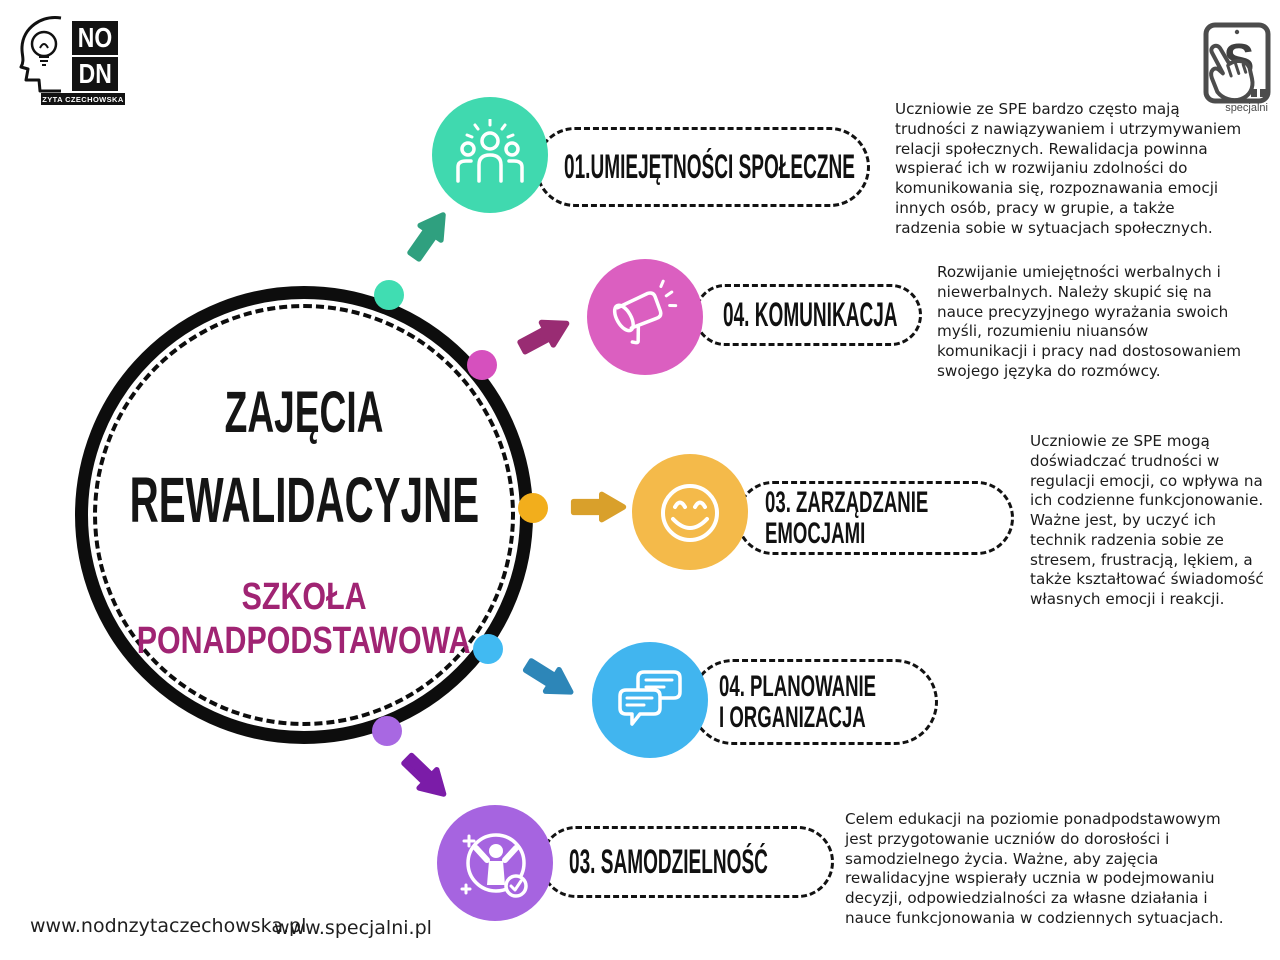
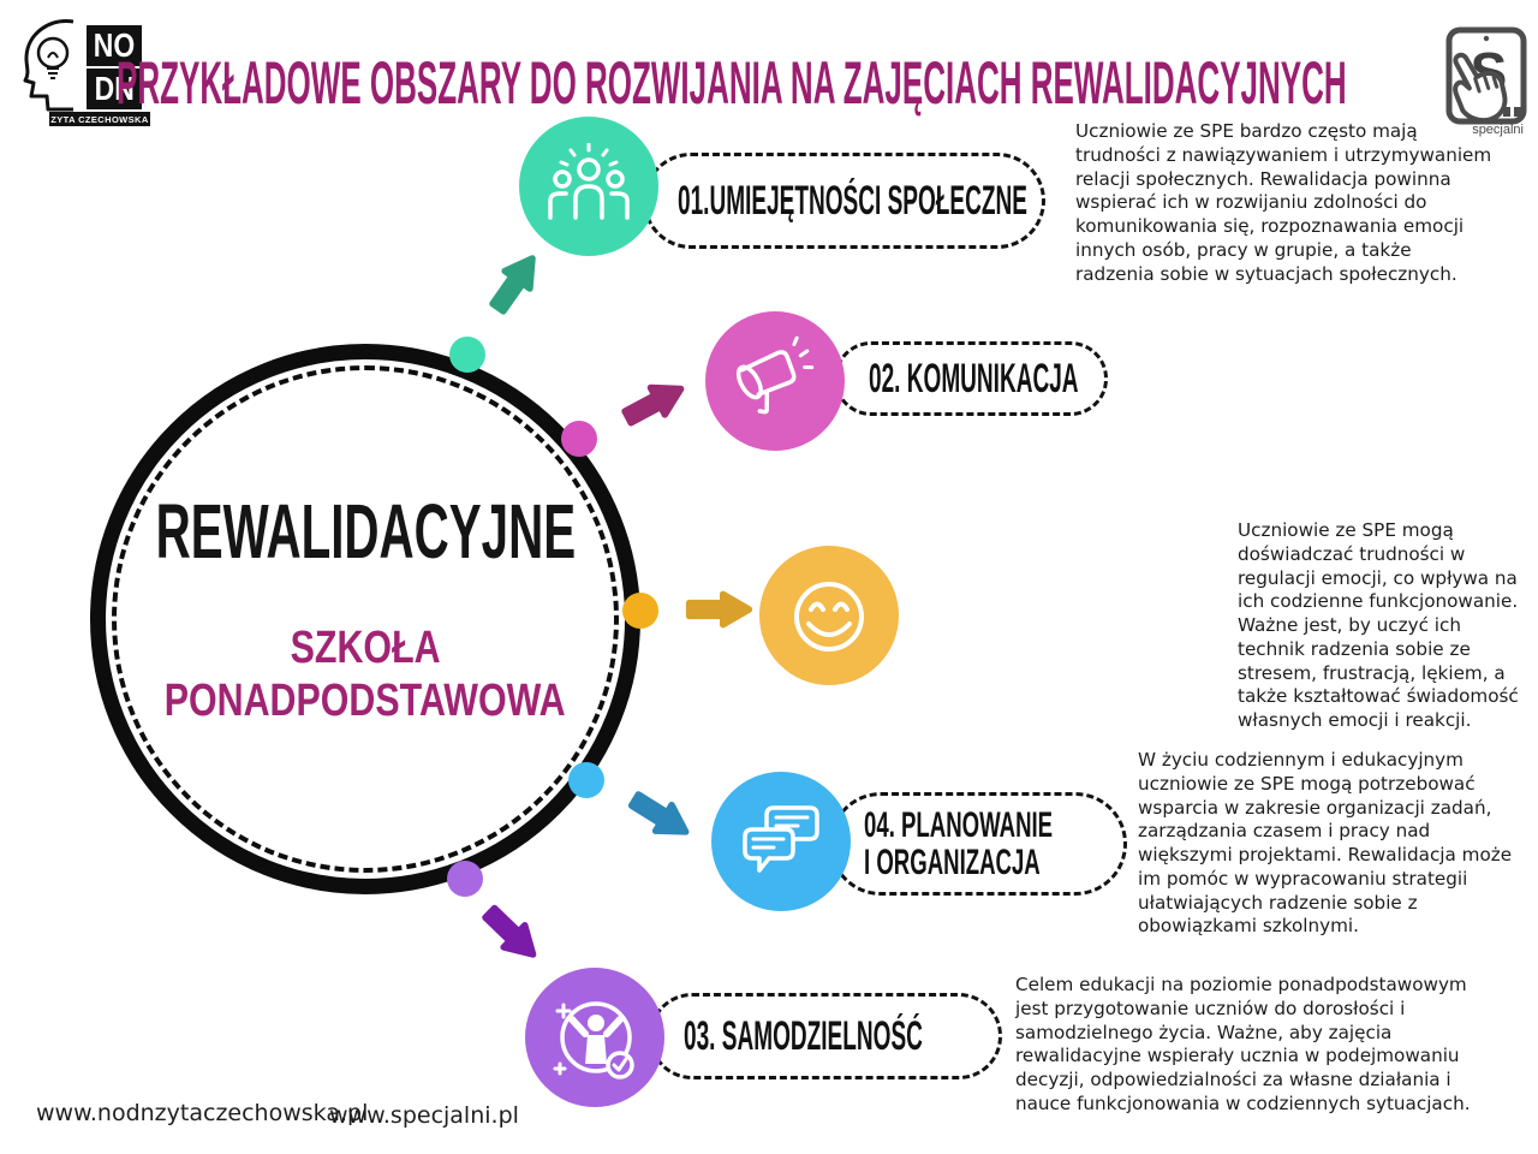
  NO
  DN
  ZYTA CZECHOWSKA
+ PRZYKŁADOWE OBSZARY DO ROZWIJANIA NA ZAJĘCIACH REWALIDACYJNYCH
  specjalni
- ZAJĘCIA
  REWALIDACYJNE
  SZKOŁA
  PONADPODSTAWOWA
  01.UMIEJĘTNOŚCI SPOŁECZNE
  Uczniowie ze SPE bardzo często mają trudności z nawiązywaniem i utrzymywaniem relacji społecznych. Rewalidacja powinna wspierać ich w rozwijaniu zdolności do komunikowania się, rozpoznawania emocji innych osób, pracy w grupie, a także radzenia sobie w sytuacjach społecznych.
- 04. KOMUNIKACJA
+ 02. KOMUNIKACJA
- Rozwijanie umiejętności werbalnych i niewerbalnych. Należy skupić się na nauce precyzyjnego wyrażania swoich myśli, rozumieniu niuansów komunikacji i pracy nad dostosowaniem swojego języka do rozmówcy.
- 03. ZARZĄDZANIE
- EMOCJAMI
  Uczniowie ze SPE mogą doświadczać trudności w regulacji emocji, co wpływa na ich codzienne funkcjonowanie. Ważne jest, by uczyć ich technik radzenia sobie ze stresem, frustracją, lękiem, a także kształtować świadomość własnych emocji i reakcji.
  04. PLANOWANIE
  I ORGANIZACJA
+ W życiu codziennym i edukacyjnym uczniowie ze SPE mogą potrzebować wsparcia w zakresie organizacji zadań, zarządzania czasem i pracy nad większymi projektami. Rewalidacja może im pomóc w wypracowaniu strategii ułatwiających radzenie sobie z obowiązkami szkolnymi.
  03. SAMODZIELNOŚĆ
  Celem edukacji na poziomie ponadpodstawowym jest przygotowanie uczniów do dorosłości i samodzielnego życia. Ważne, aby zajęcia rewalidacyjne wspierały ucznia w podejmowaniu decyzji, odpowiedzialności za własne działania i nauce funkcjonowania w codziennych sytuacjach.
  www.nodnzytaczechowska.pl
  www.specjalni.pl
